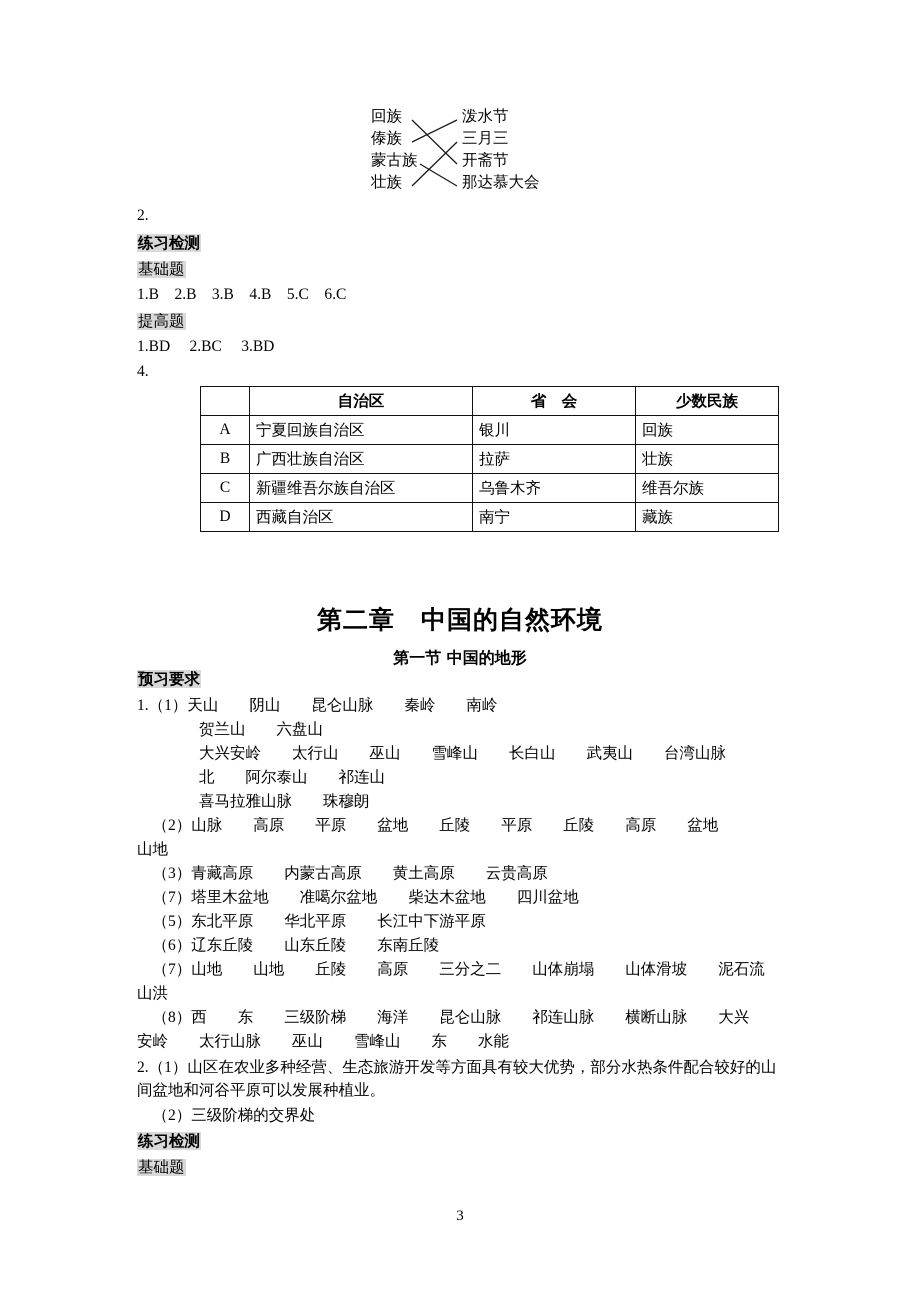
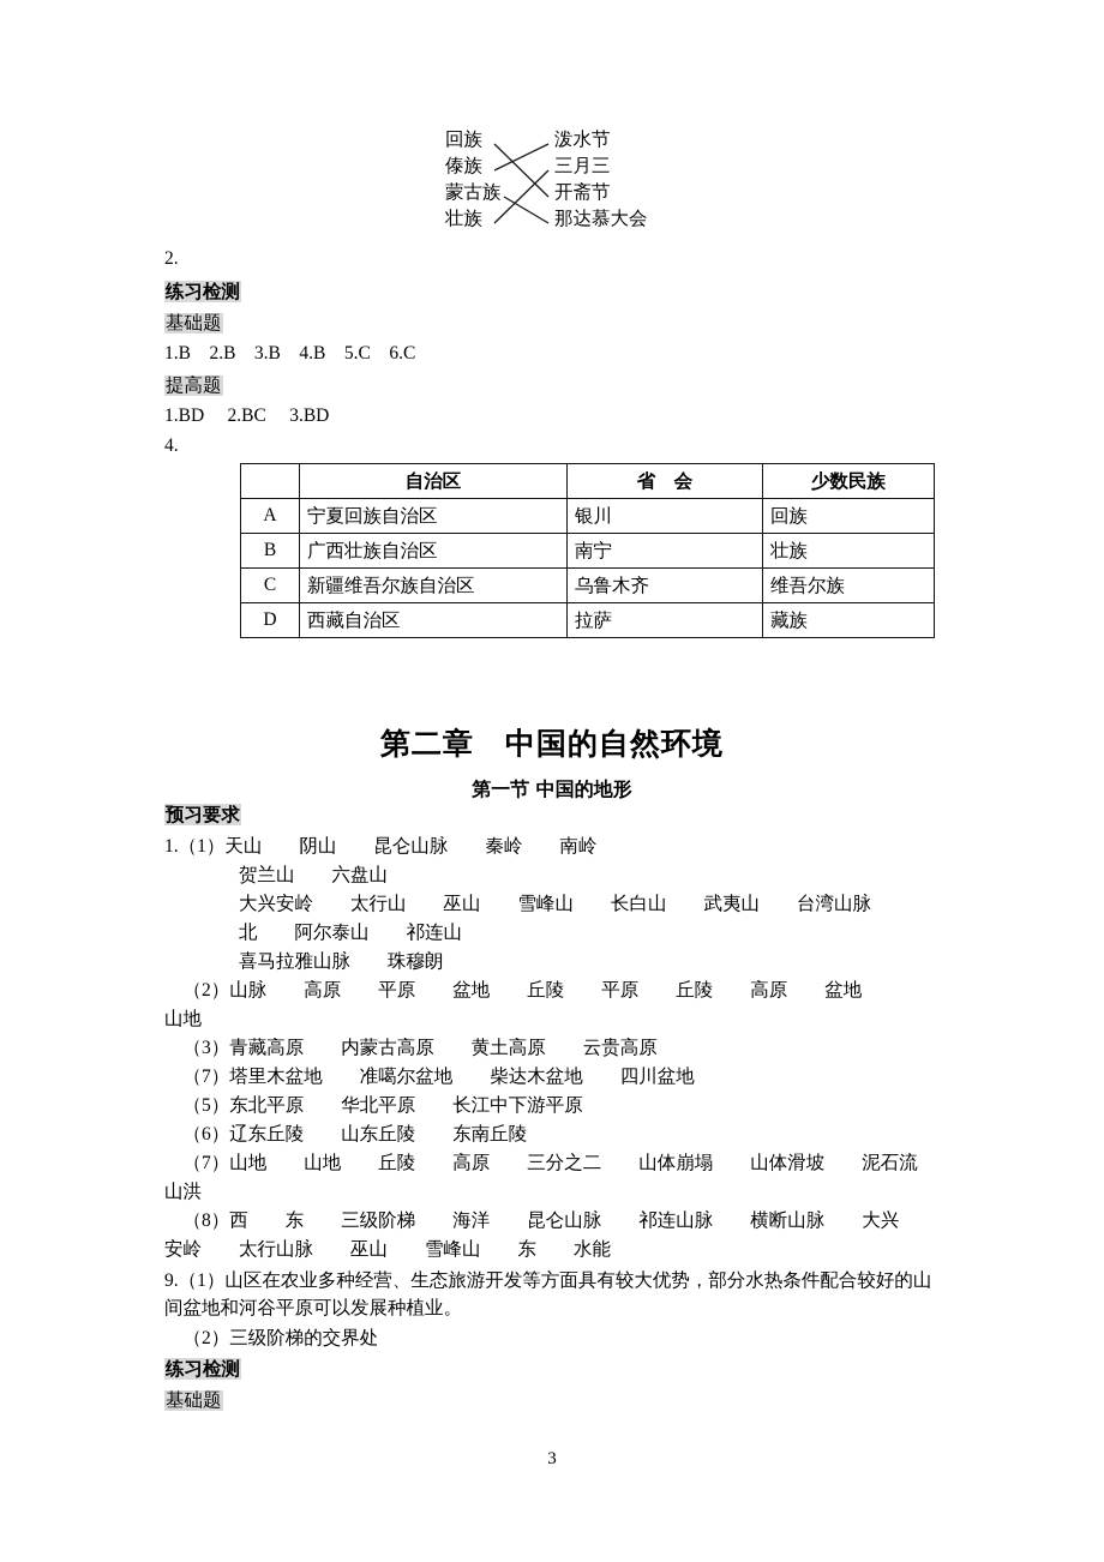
  回族
  傣族
  蒙古族
  壮族
  泼水节
  三月三
  开斋节
  那达慕大会
  2.
  练习检测
  基础题
  1.B 2.B 3.B 4.B 5.C 6.C
  提高题
  1.BD 2.BC 3.BD
  4.
  	自治区	省 会	少数民族
  A	宁夏回族自治区	银川	回族
- B	广西壮族自治区	拉萨	壮族
+ B	广西壮族自治区	南宁	壮族
  C	新疆维吾尔族自治区	乌鲁木齐	维吾尔族
- D	西藏自治区	南宁	藏族
+ D	西藏自治区	拉萨	藏族
  第二章 中国的自然环境
  第一节 中国的地形
  预习要求
  1.（1）天山 阴山 昆仑山脉 秦岭 南岭
  贺兰山 六盘山
  大兴安岭 太行山 巫山 雪峰山 长白山 武夷山 台湾山脉
  北 阿尔泰山 祁连山
  喜马拉雅山脉 珠穆朗
  （2）山脉 高原 平原 盆地 丘陵 平原 丘陵 高原 盆地
  山地
  （3）青藏高原 内蒙古高原 黄土高原 云贵高原
  （7）塔里木盆地 准噶尔盆地 柴达木盆地 四川盆地
  （5）东北平原 华北平原 长江中下游平原
  （6）辽东丘陵 山东丘陵 东南丘陵
  （7）山地 山地 丘陵 高原 三分之二 山体崩塌 山体滑坡 泥石流
  山洪
  （8）西 东 三级阶梯 海洋 昆仑山脉 祁连山脉 横断山脉 大兴
  安岭 太行山脉 巫山 雪峰山 东 水能
- 2.（1）山区在农业多种经营、生态旅游开发等方面具有较大优势，部分水热条件配合较好的山间盆地和河谷平原可以发展种植业。
+ 9.（1）山区在农业多种经营、生态旅游开发等方面具有较大优势，部分水热条件配合较好的山间盆地和河谷平原可以发展种植业。
  （2）三级阶梯的交界处
  练习检测
  基础题
  3
